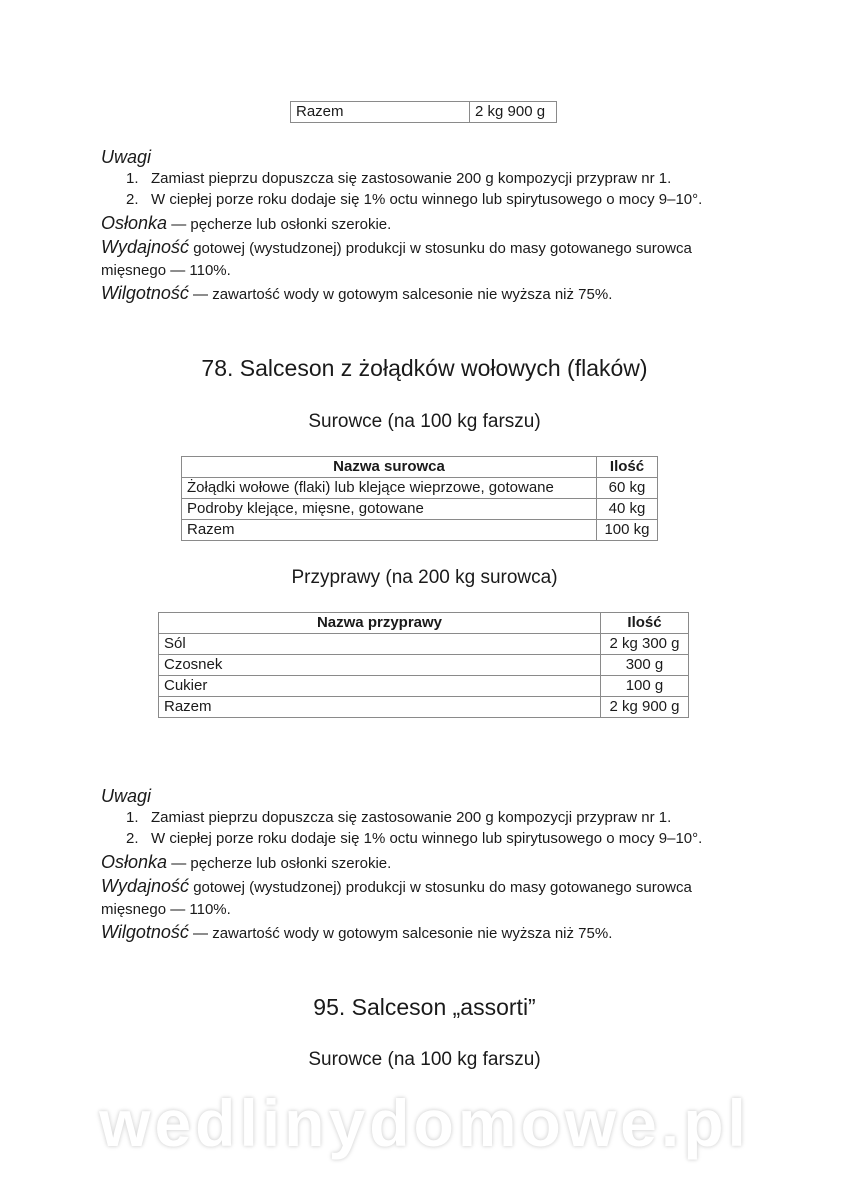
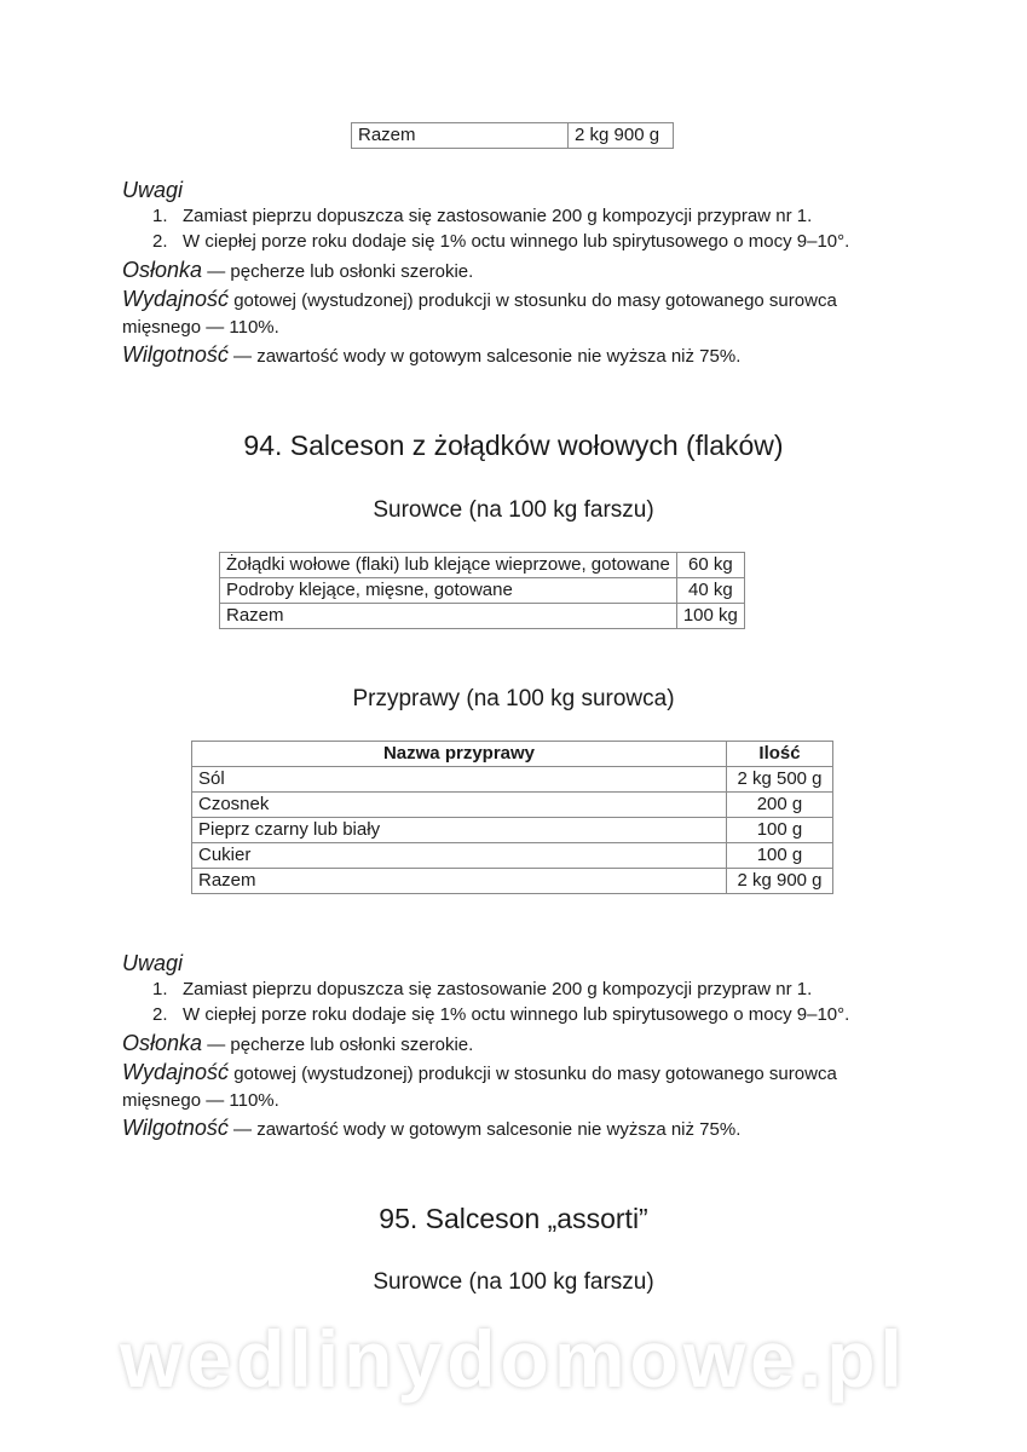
  Razem	2 kg 900 g
  Uwagi
  1.
  Zamiast pieprzu dopuszcza się zastosowanie 200 g kompozycji przypraw nr 1.
  2.
  W ciepłej porze roku dodaje się 1% octu winnego lub spirytusowego o mocy 9–10°.
  Osłonka — pęcherze lub osłonki szerokie.
  Wydajność gotowej (wystudzonej) produkcji w stosunku do masy gotowanego surowca mięsnego — 110%.
  Wilgotność — zawartość wody w gotowym salcesonie nie wyższa niż 75%.
- 78. Salceson z żołądków wołowych (flaków)
+ 94. Salceson z żołądków wołowych (flaków)
  Surowce (na 100 kg farszu)
- Nazwa surowca	Ilość
  Żołądki wołowe (flaki) lub klejące wieprzowe, gotowane	60 kg
  Podroby klejące, mięsne, gotowane	40 kg
  Razem	100 kg
- Przyprawy (na 200 kg surowca)
+ Przyprawy (na 100 kg surowca)
  Nazwa przyprawy	Ilość
- Sól	2 kg 300 g
+ Sól	2 kg 500 g
- Czosnek	300 g
+ Czosnek	200 g
+ Pieprz czarny lub biały	100 g
  Cukier	100 g
  Razem	2 kg 900 g
  Uwagi
  1.
  Zamiast pieprzu dopuszcza się zastosowanie 200 g kompozycji przypraw nr 1.
  2.
  W ciepłej porze roku dodaje się 1% octu winnego lub spirytusowego o mocy 9–10°.
  Osłonka — pęcherze lub osłonki szerokie.
  Wydajność gotowej (wystudzonej) produkcji w stosunku do masy gotowanego surowca mięsnego — 110%.
  Wilgotność — zawartość wody w gotowym salcesonie nie wyższa niż 75%.
  95. Salceson „assorti”
  Surowce (na 100 kg farszu)
  wedlinydomowe.pl
